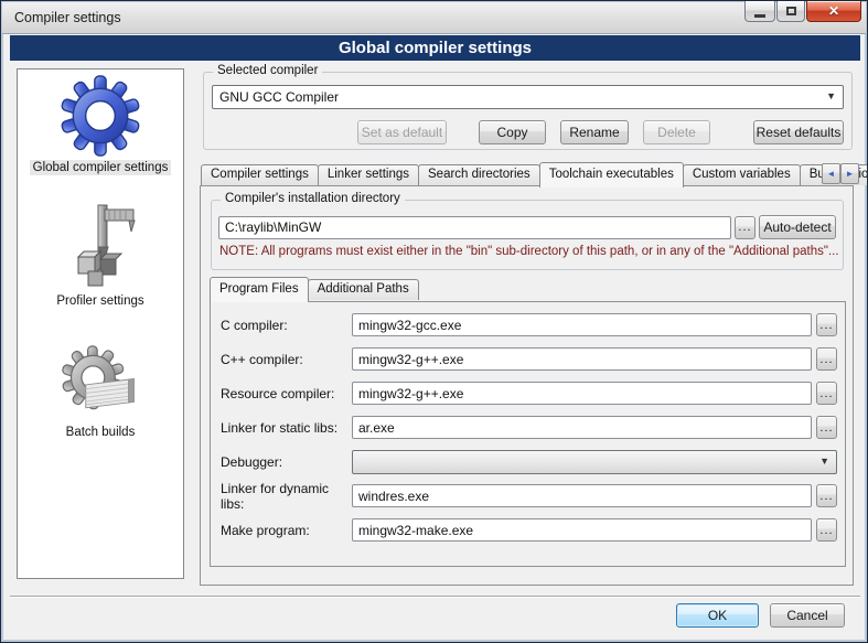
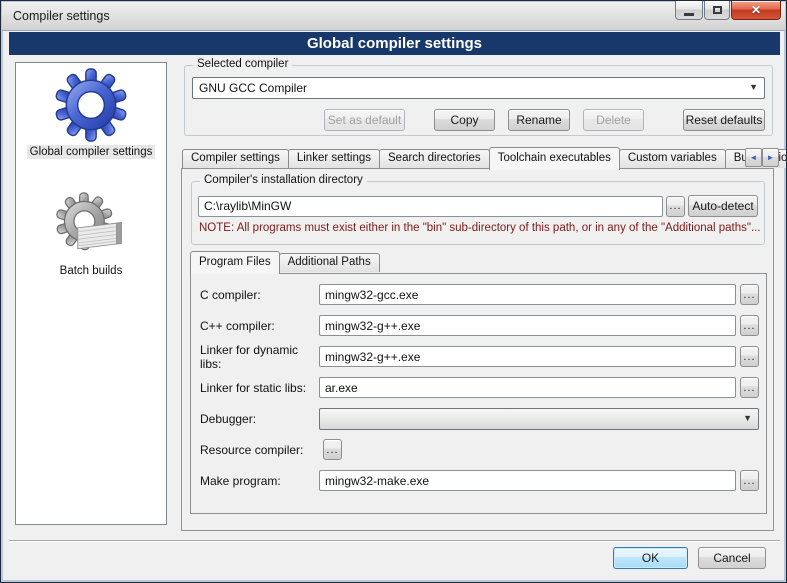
  Compiler settings
  ✕
  Global compiler settings
  Global compiler settings
- Profiler settings
  Batch builds
  Selected compiler
  GNU GCC Compiler
  ▼
  Set as default
  Copy
  Rename
  Delete
  Reset defaults
  Compiler settings
  Linker settings
  Search directories
  Toolchain executables
  Custom variables
  ◄
  ►
  Compiler's installation directory
  C:\raylib\MinGW
  ...
  Auto-detect
  NOTE: All programs must exist either in the "bin" sub-directory of this path, or in any of the "Additional paths"...
  Program Files
  Additional Paths
  C compiler:
  mingw32-gcc.exe
  ...
  C++ compiler:
  mingw32-g++.exe
  ...
- Resource compiler:
+ Linker for dynamic libs:
  mingw32-g++.exe
  ...
  Linker for static libs:
  ar.exe
  ...
  Debugger:
  ▼
- Linker for dynamic libs:
+ Resource compiler:
- windres.exe
  ...
  Make program:
  mingw32-make.exe
  ...
  OK
  Cancel
